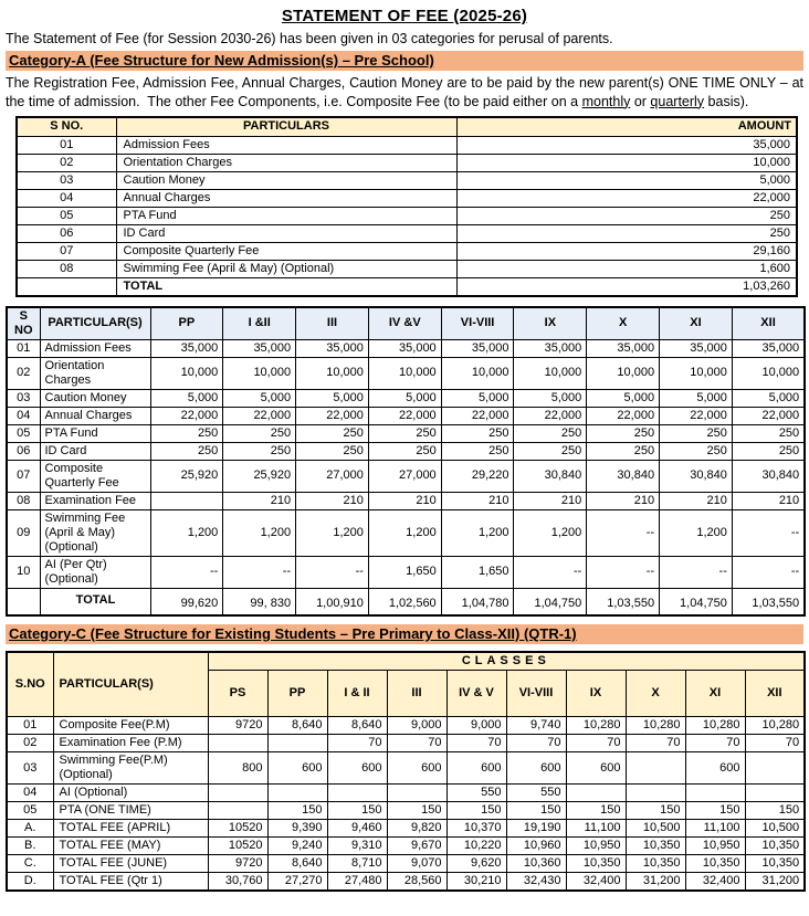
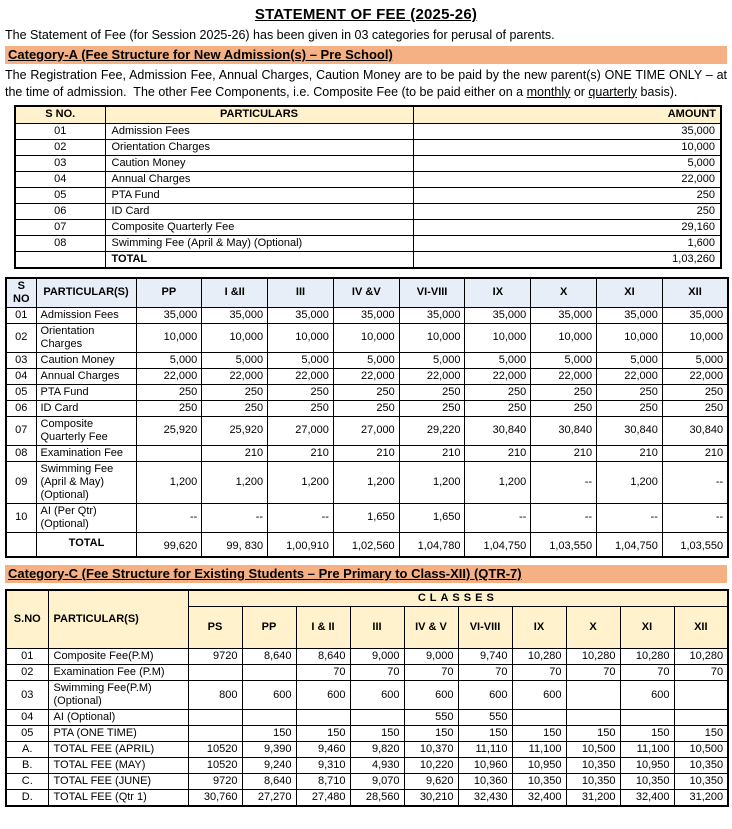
  STATEMENT OF FEE (2025-26)
- The Statement of Fee (for Session 2030-26) has been given in 03 categories for perusal of parents.
+ The Statement of Fee (for Session 2025-26) has been given in 03 categories for perusal of parents.
  Category-A (Fee Structure for New Admission(s) – Pre School)
  The Registration Fee, Admission Fee, Annual Charges, Caution Money are to be paid by the new parent(s) ONE TIME ONLY – at the time of admission. The other Fee Components, i.e. Composite Fee (to be paid either on a monthly or quarterly basis).
  S NO.	PARTICULARS	AMOUNT
  01	Admission Fees	35,000
  02	Orientation Charges	10,000
  03	Caution Money	5,000
  04	Annual Charges	22,000
  05	PTA Fund	250
  06	ID Card	250
  07	Composite Quarterly Fee	29,160
  08	Swimming Fee (April & May) (Optional)	1,600
  	TOTAL	1,03,260
  S NO	PARTICULAR(S)	PP	I &II	III	IV &V	VI-VIII	IX	X	XI	XII
  01	Admission Fees	35,000	35,000	35,000	35,000	35,000	35,000	35,000	35,000	35,000
  02	Orientation Charges	10,000	10,000	10,000	10,000	10,000	10,000	10,000	10,000	10,000
  03	Caution Money	5,000	5,000	5,000	5,000	5,000	5,000	5,000	5,000	5,000
  04	Annual Charges	22,000	22,000	22,000	22,000	22,000	22,000	22,000	22,000	22,000
  05	PTA Fund	250	250	250	250	250	250	250	250	250
  06	ID Card	250	250	250	250	250	250	250	250	250
  07	Composite Quarterly Fee	25,920	25,920	27,000	27,000	29,220	30,840	30,840	30,840	30,840
  08	Examination Fee		210	210	210	210	210	210	210	210
  09	Swimming Fee (April & May) (Optional)	1,200	1,200	1,200	1,200	1,200	1,200	--	1,200	--
  10	AI (Per Qtr) (Optional)	--	--	--	1,650	1,650	--	--	--	--
  	TOTAL	99,620	99, 830	1,00,910	1,02,560	1,04,780	1,04,750	1,03,550	1,04,750	1,03,550
- Category-C (Fee Structure for Existing Students – Pre Primary to Class-XII) (QTR-1)
+ Category-C (Fee Structure for Existing Students – Pre Primary to Class-XII) (QTR-7)
  S.NO	PARTICULAR(S)	CLASSES
  PS	PP	I & II	III	IV & V	VI-VIII	IX	X	XI	XII
  01	Composite Fee(P.M)	9720	8,640	8,640	9,000	9,000	9,740	10,280	10,280	10,280	10,280
  02	Examination Fee (P.M)			70	70	70	70	70	70	70	70
  03	Swimming Fee(P.M) (Optional)	800	600	600	600	600	600	600		600
  04	AI (Optional)					550	550
  05	PTA (ONE TIME)		150	150	150	150	150	150	150	150	150
- A.	TOTAL FEE (APRIL)	10520	9,390	9,460	9,820	10,370	19,190	11,100	10,500	11,100	10,500
+ A.	TOTAL FEE (APRIL)	10520	9,390	9,460	9,820	10,370	11,110	11,100	10,500	11,100	10,500
- B.	TOTAL FEE (MAY)	10520	9,240	9,310	9,670	10,220	10,960	10,950	10,350	10,950	10,350
+ B.	TOTAL FEE (MAY)	10520	9,240	9,310	4,930	10,220	10,960	10,950	10,350	10,950	10,350
  C.	TOTAL FEE (JUNE)	9720	8,640	8,710	9,070	9,620	10,360	10,350	10,350	10,350	10,350
  D.	TOTAL FEE (Qtr 1)	30,760	27,270	27,480	28,560	30,210	32,430	32,400	31,200	32,400	31,200
